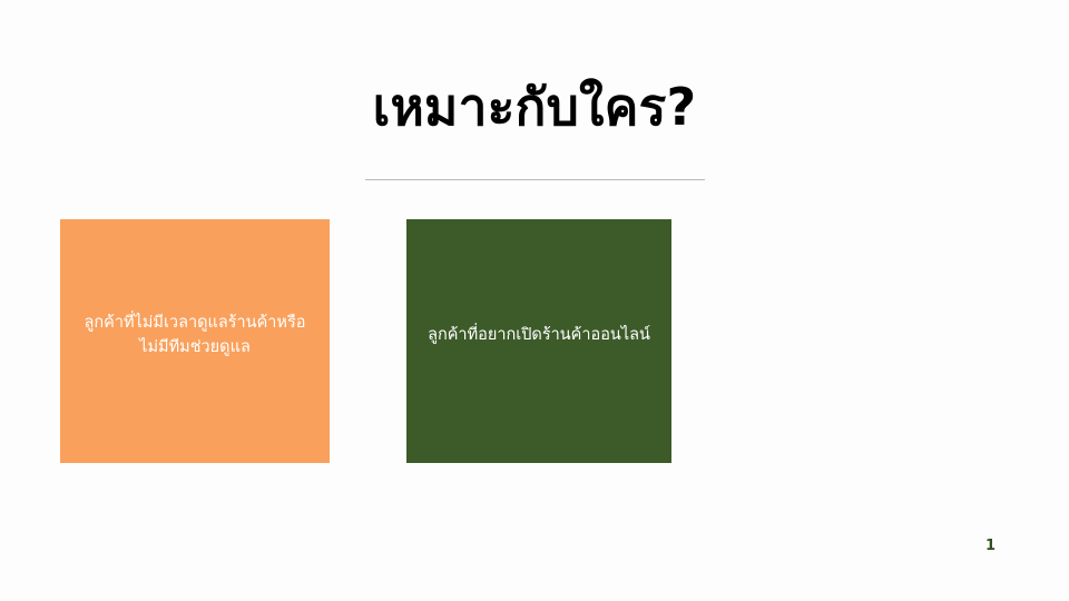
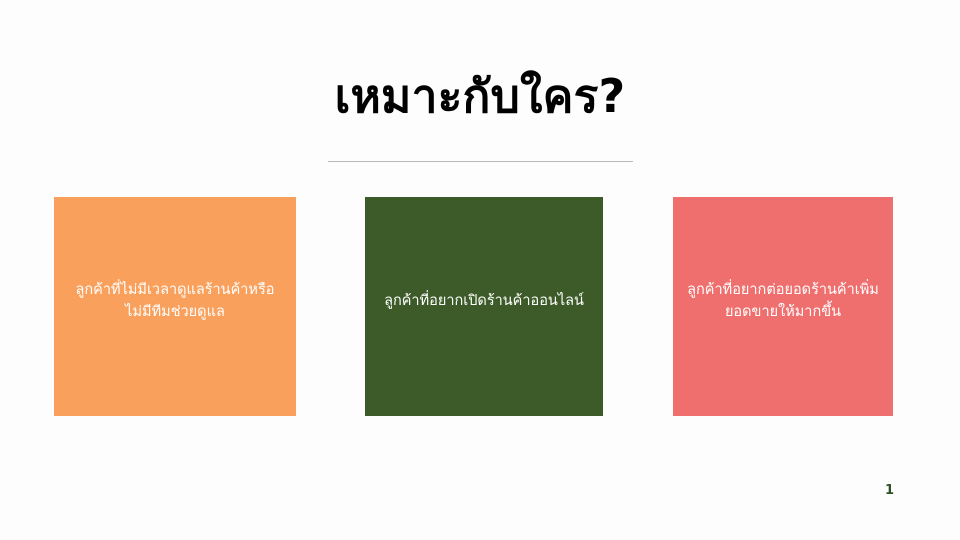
  เหมาะกับใคร?
  ลูกค้าที่ไม่มีเวลาดูแลร้านค้าหรือไม่มีทีมช่วยดูแล
  ลูกค้าที่อยากเปิดร้านค้าออนไลน์
+ ลูกค้าที่อยากต่อยอดร้านค้าเพิ่มยอดขายให้มากขึ้น
  1
